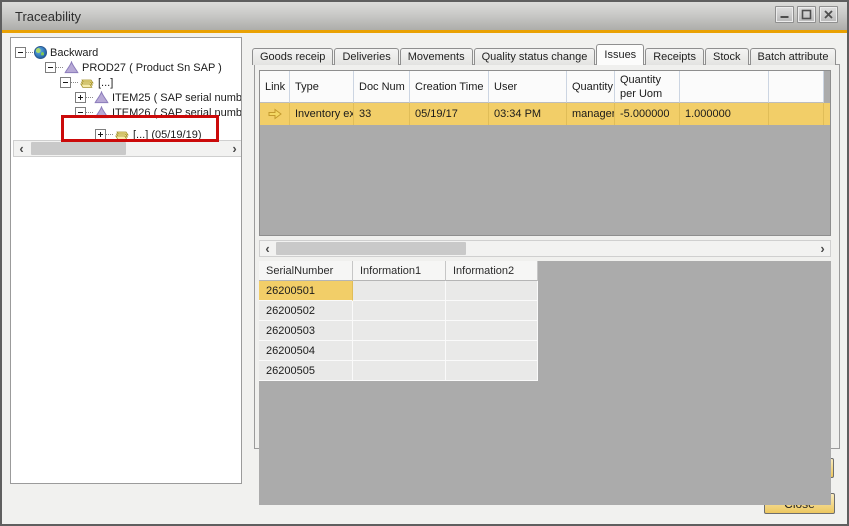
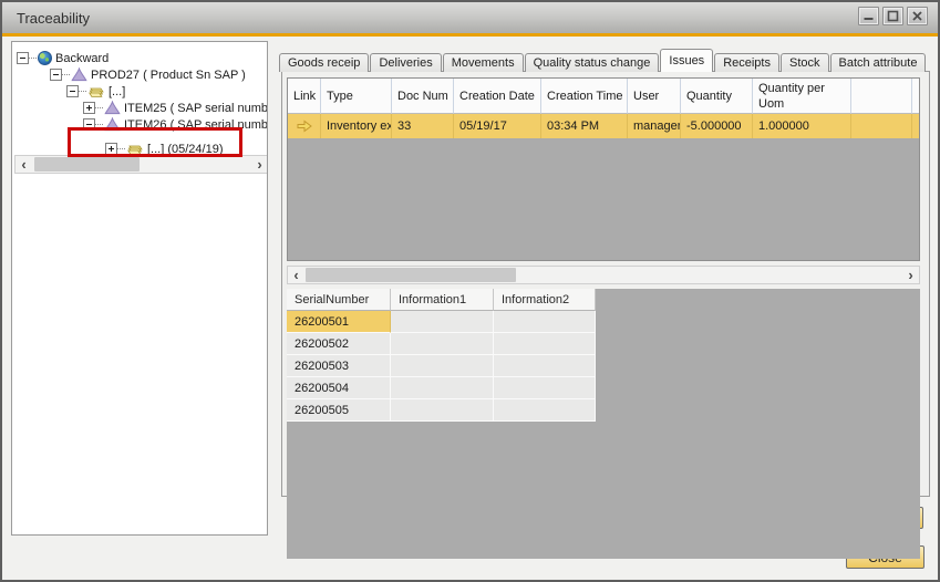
  Traceability
  Backward
  PROD27 ( Product Sn SAP )
  [...]
  ITEM25 ( SAP serial numb
  ITEM26 ( SAP serial numb
- [...] (05/19/19)
+ [...] (05/24/19)
  ‹
  ›
  Goods receip
  Deliveries
  Movements
  Quality status change
  Issues
  Receipts
  Stock
  Batch attribute
  Link
  Type
  Doc Num
+ Creation Date
  Creation Time
  User
  Quantity
  Quantity per Uom
  Inventory ex
  33
  05/19/17
  03:34 PM
  manager
  -5.000000
  1.000000
  ‹
  ›
  SerialNumber
  Information1
  Information2
  26200501
  26200502
  26200503
  26200504
  26200505
